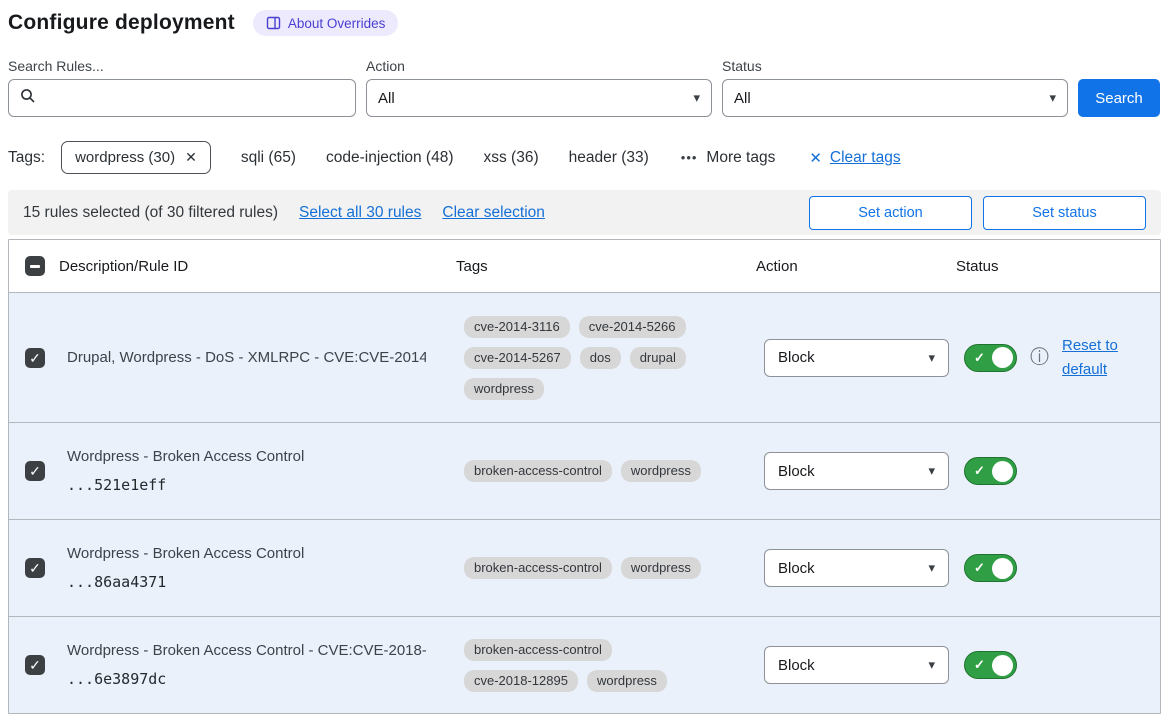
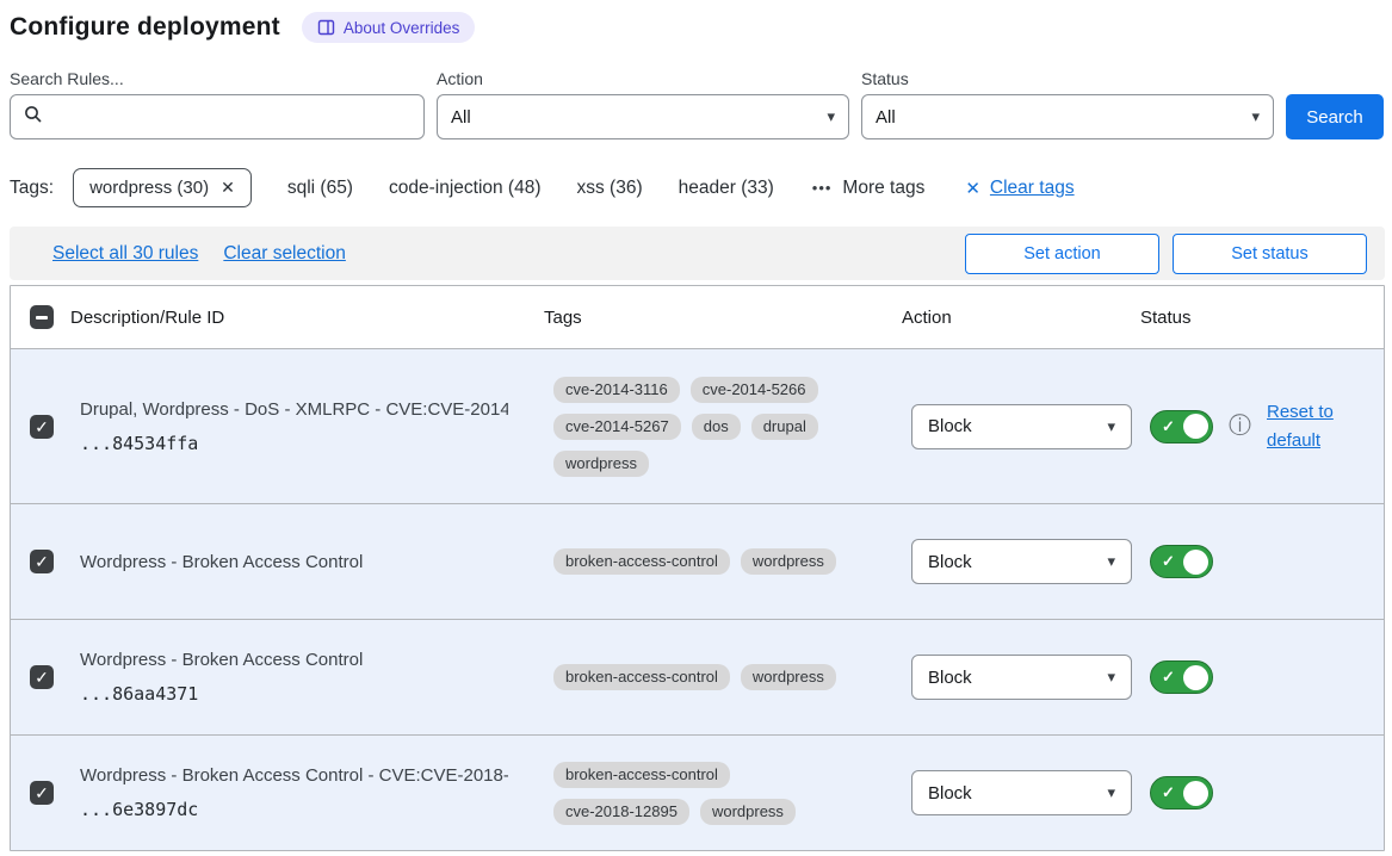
  Configure deployment
  About Overrides
  Search Rules...
  Action
  All
  ▾
  Status
  All
  ▾
  Search
  Tags:
  wordpress (30)
  ✕
  sqli (65)
  code-injection (48)
  xss (36)
  header (33)
  •••
  More tags
  ✕
  Clear tags
- 15 rules selected (of 30 filtered rules)
  Select all 30 rules
  Clear selection
  Set action
  Set status
  Description/Rule ID
  Tags
  Action
  Status
  ✓
  Drupal, Wordpress - DoS - XMLRPC - CVE:CVE-2014
+ ...84534ffa
  cve-2014-3116
  cve-2014-5266
  cve-2014-5267
  dos
  drupal
  wordpress
  Block
  ▾
  ✓
  ⓘ
  Reset to default
  ✓
  Wordpress - Broken Access Control
- ...521e1eff
  broken-access-control
  wordpress
  Block
  ▾
  ✓
  ✓
  Wordpress - Broken Access Control
  ...86aa4371
  broken-access-control
  wordpress
  Block
  ▾
  ✓
  ✓
  Wordpress - Broken Access Control - CVE:CVE-2018-
  ...6e3897dc
  broken-access-control
  cve-2018-12895
  wordpress
  Block
  ▾
  ✓
